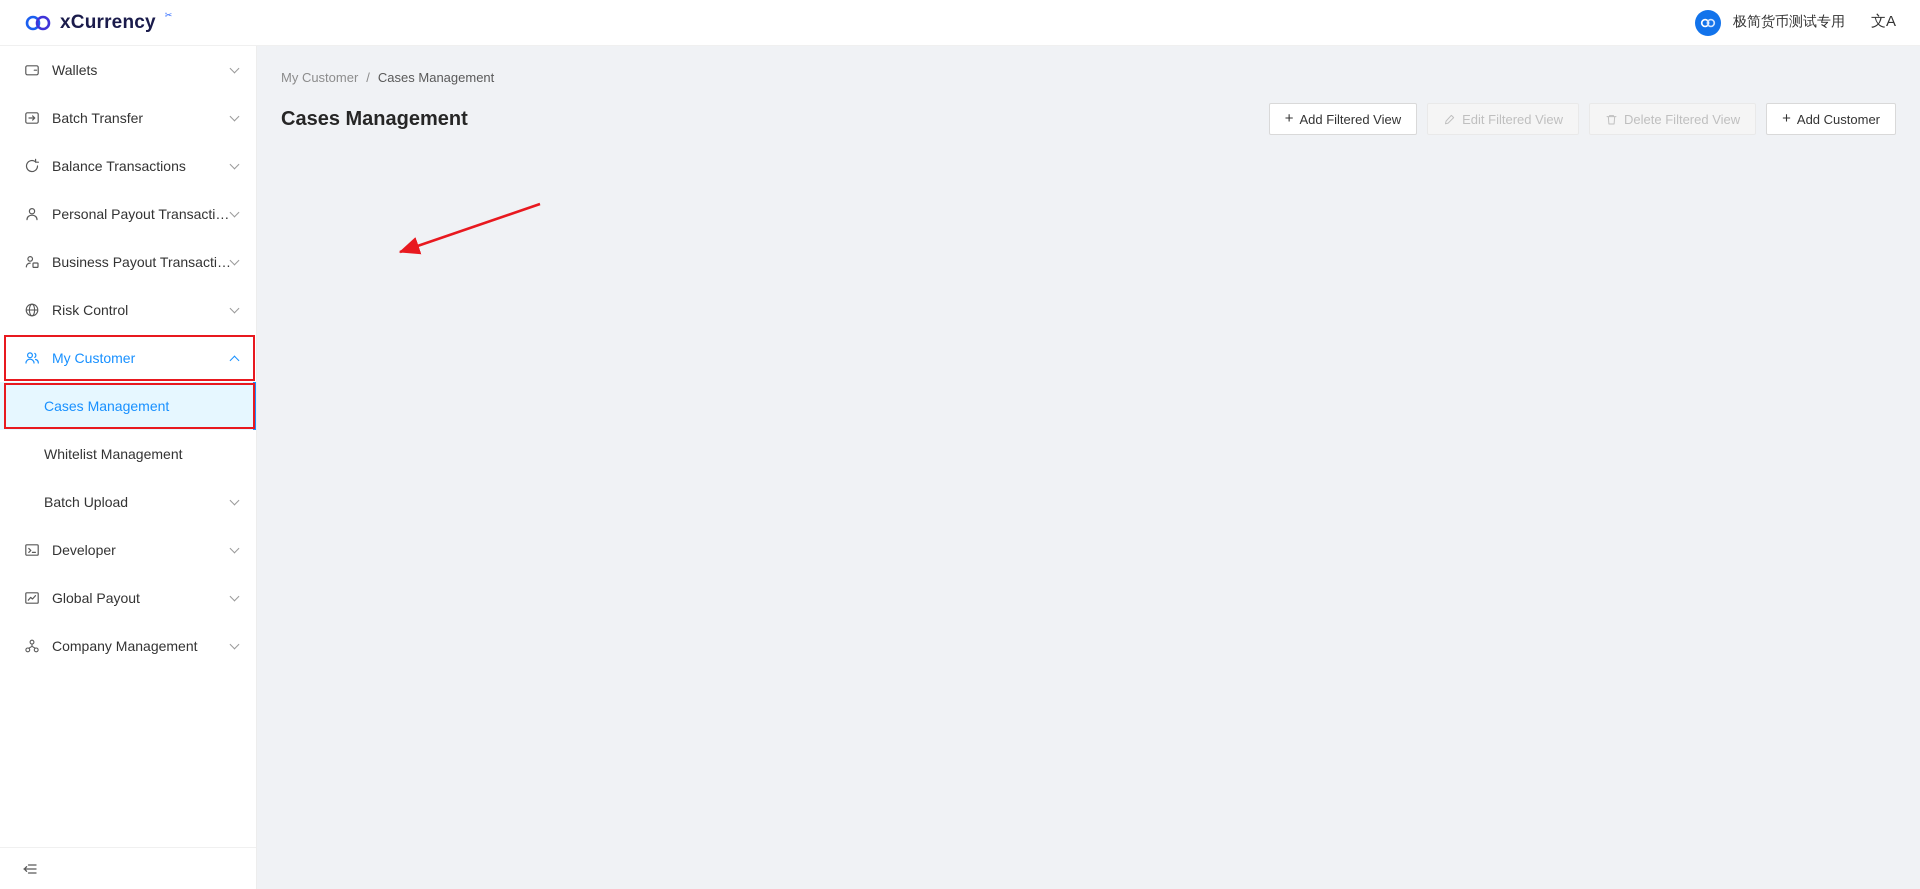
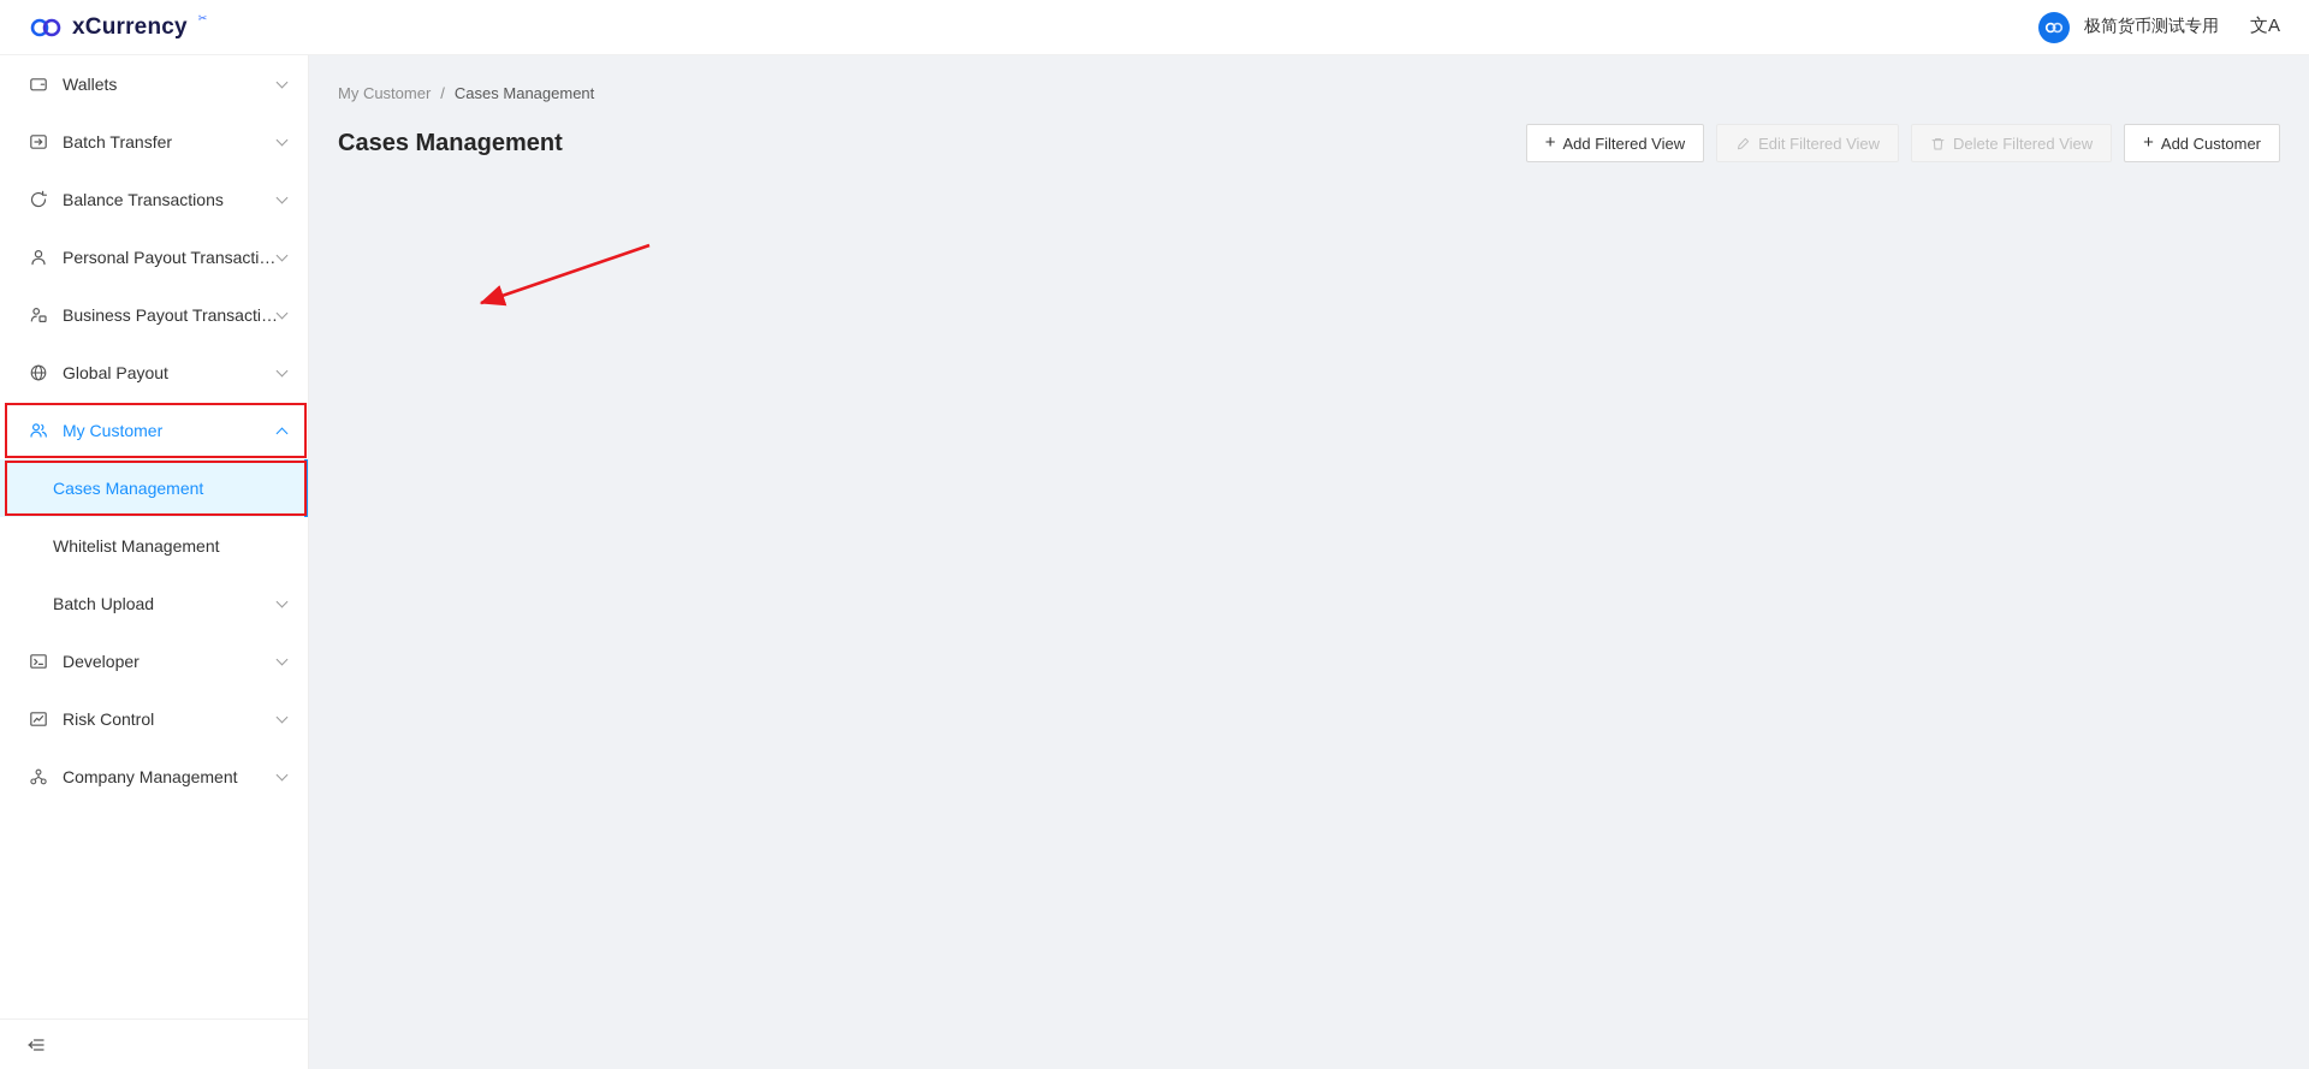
  xCurrency
  ✂
  极简货币测试专用
  文A
  Wallets
  Batch Transfer
  Balance Transactions
  Personal Payout Transaction
  Business Payout Transaction
- Risk Control
+ Global Payout
  My Customer
  Cases Management
  Whitelist Management
  Batch Upload
  Developer
- Global Payout
+ Risk Control
  Company Management
  My Customer
  /
  Cases Management
  Cases Management
  +
  Add Filtered View
  Edit Filtered View
  Delete Filtered View
  +
  Add Customer
